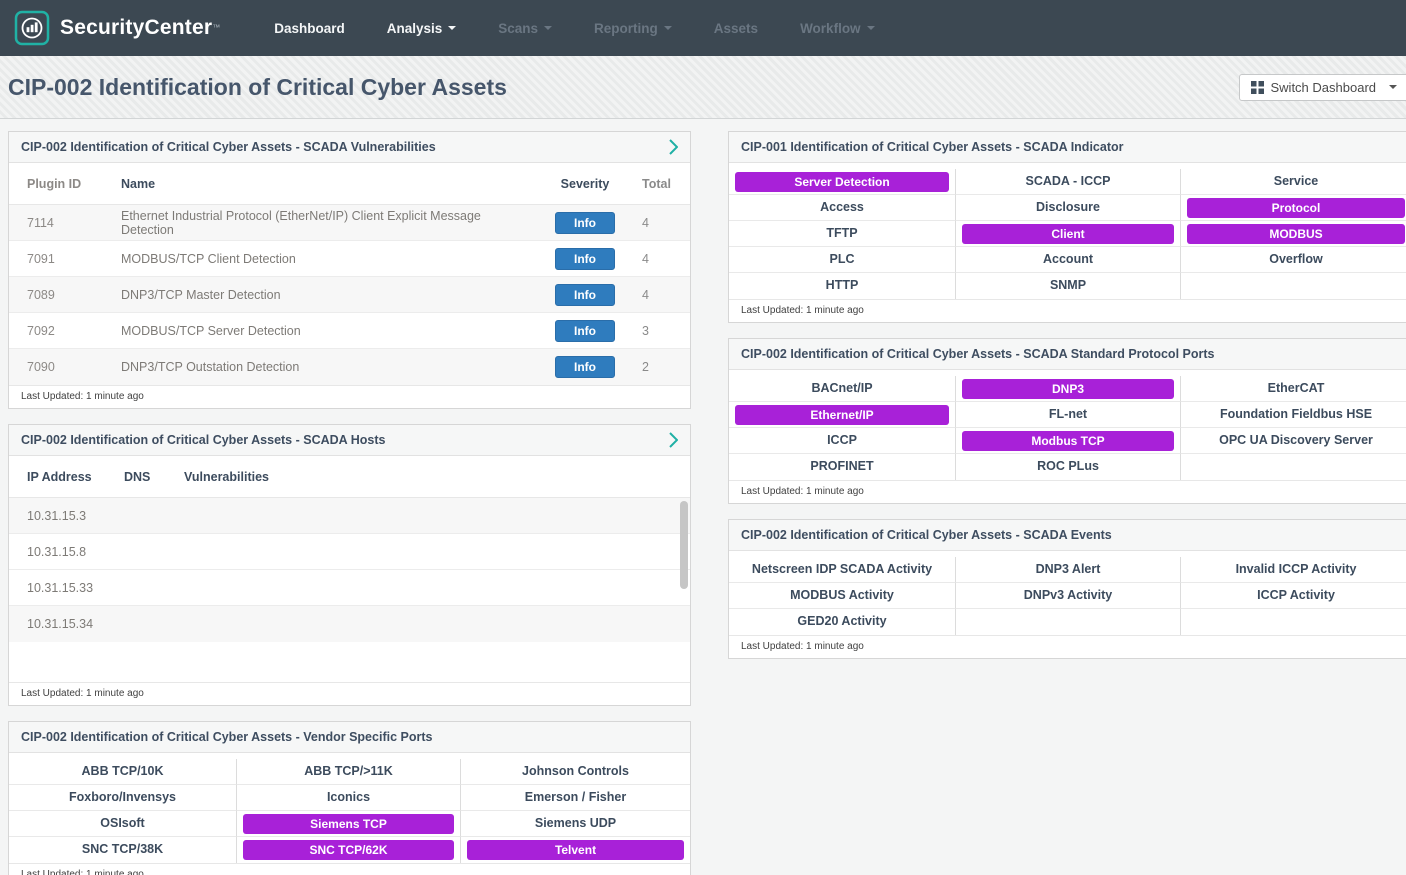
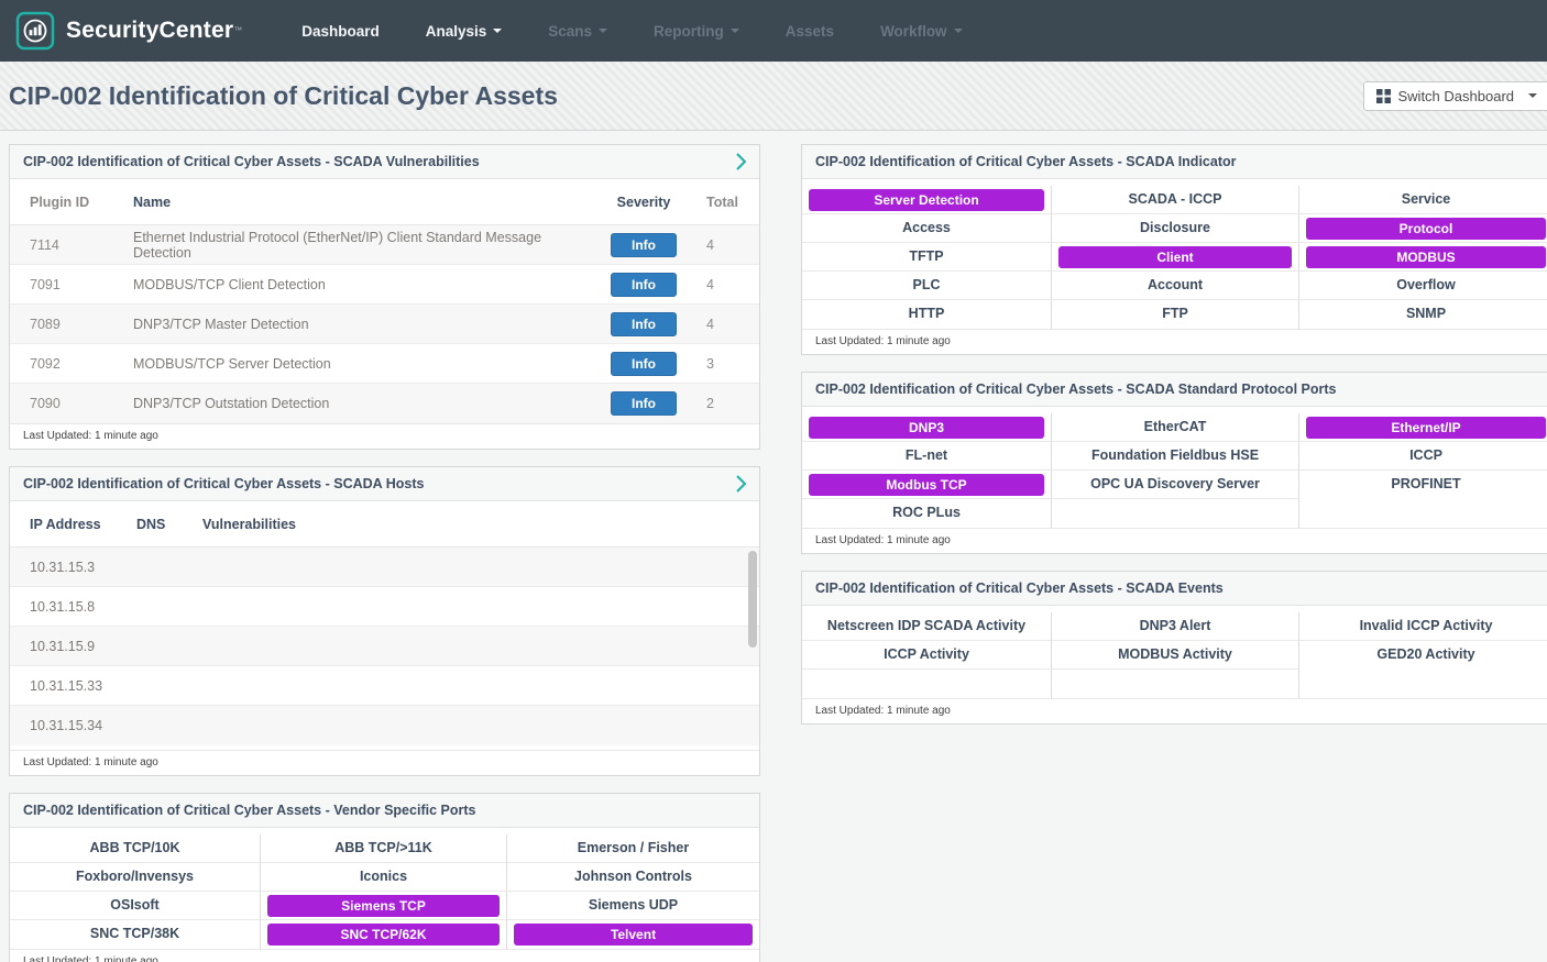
  SecurityCenter
  ™
  Dashboard
  Analysis
  Scans
  Reporting
  Assets
  Workflow
  CIP-002 Identification of Critical Cyber Assets
  Switch Dashboard
  CIP-002 Identification of Critical Cyber Assets - SCADA Vulnerabilities
  Plugin ID
  Name
  Severity
  Total
  7114
- Ethernet Industrial Protocol (EtherNet/IP) Client Explicit Message Detection
+ Ethernet Industrial Protocol (EtherNet/IP) Client Standard Message Detection
  Info
  4
  7091
  MODBUS/TCP Client Detection
  Info
  4
  7089
  DNP3/TCP Master Detection
  Info
  4
  7092
  MODBUS/TCP Server Detection
  Info
  3
  7090
  DNP3/TCP Outstation Detection
  Info
  2
  Last Updated: 1 minute ago
  CIP-002 Identification of Critical Cyber Assets - SCADA Hosts
  IP Address
  DNS
  Vulnerabilities
  10.31.15.3
  10.31.15.8
+ 10.31.15.9
  10.31.15.33
  10.31.15.34
  Last Updated: 1 minute ago
  CIP-002 Identification of Critical Cyber Assets - Vendor Specific Ports
  ABB TCP/10K
  ABB TCP/>11K
- Johnson Controls
+ Emerson / Fisher
  Foxboro/Invensys
  Iconics
- Emerson / Fisher
+ Johnson Controls
  OSIsoft
  Siemens TCP
  Siemens UDP
  SNC TCP/38K
  SNC TCP/62K
  Telvent
- CIP-001 Identification of Critical Cyber Assets - SCADA Indicator
+ CIP-002 Identification of Critical Cyber Assets - SCADA Indicator
  Server Detection
  SCADA - ICCP
  Service
  Access
  Disclosure
  Protocol
  TFTP
  Client
  MODBUS
  PLC
  Account
  Overflow
  HTTP
+ FTP
  SNMP
  Last Updated: 1 minute ago
  CIP-002 Identification of Critical Cyber Assets - SCADA Standard Protocol Ports
- BACnet/IP
  DNP3
  EtherCAT
  Ethernet/IP
  FL-net
  Foundation Fieldbus HSE
  ICCP
  Modbus TCP
  OPC UA Discovery Server
  PROFINET
  ROC PLus
  Last Updated: 1 minute ago
  CIP-002 Identification of Critical Cyber Assets - SCADA Events
  Netscreen IDP SCADA Activity
  DNP3 Alert
  Invalid ICCP Activity
- MODBUS Activity
+ ICCP Activity
- DNPv3 Activity
- ICCP Activity
+ MODBUS Activity
  GED20 Activity
  Last Updated: 1 minute ago
